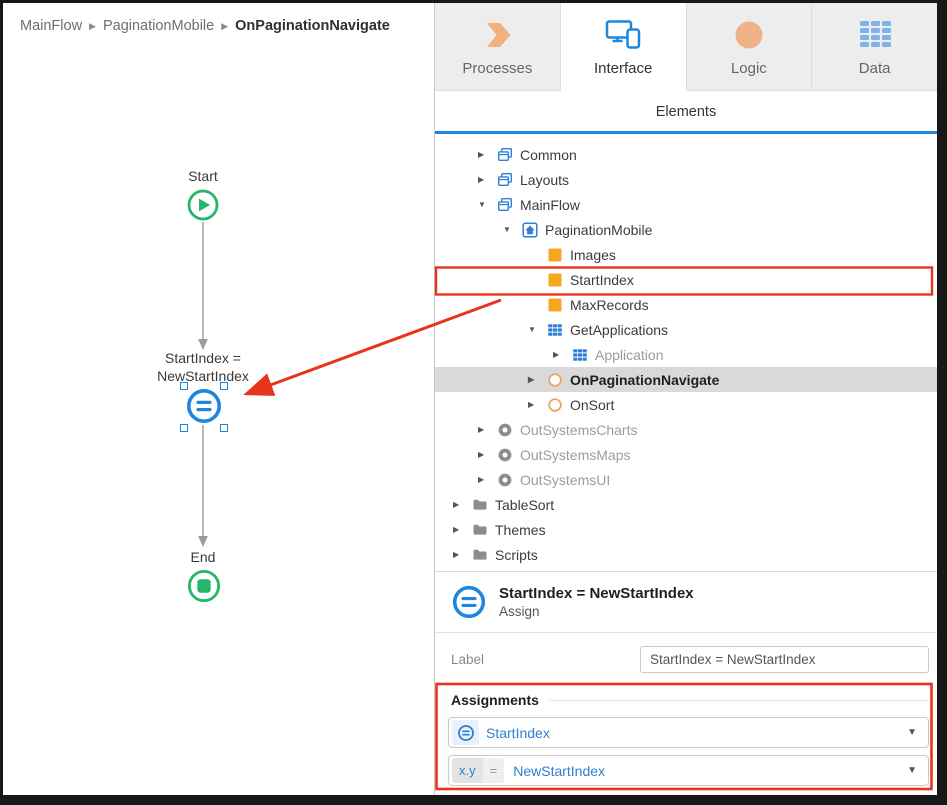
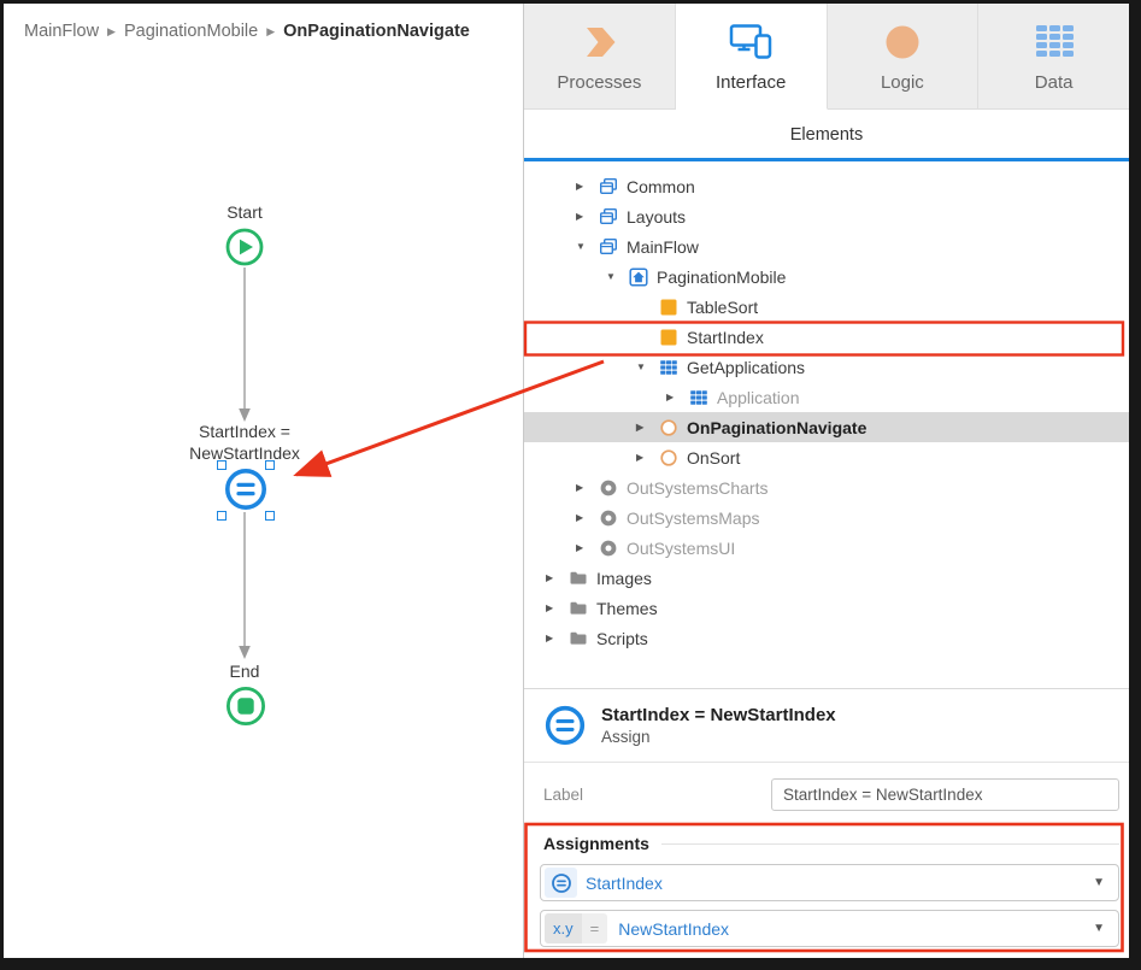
  MainFlow ▶ PaginationMobile ▶ OnPaginationNavigate
  Start
  StartIndex =
  NewStartIndex
  End
  Processes
  Interface
  Logic
  Data
  Elements
  ▶
  Common
  ▶
  Layouts
  ▼
  MainFlow
  ▼
  PaginationMobile
- Images
+ TableSort
  StartIndex
- MaxRecords
  ▼
  GetApplications
  ▶
  Application
  ▶
  OnPaginationNavigate
  ▶
  OnSort
  ▶
  OutSystemsCharts
  ▶
  OutSystemsMaps
  ▶
  OutSystemsUI
  ▶
- TableSort
+ Images
  ▶
  Themes
  ▶
  Scripts
  StartIndex = NewStartIndex
  Assign
  Label
  StartIndex = NewStartIndex
  Assignments
  StartIndex
  ▼
  x.y
  =
  NewStartIndex
  ▼
